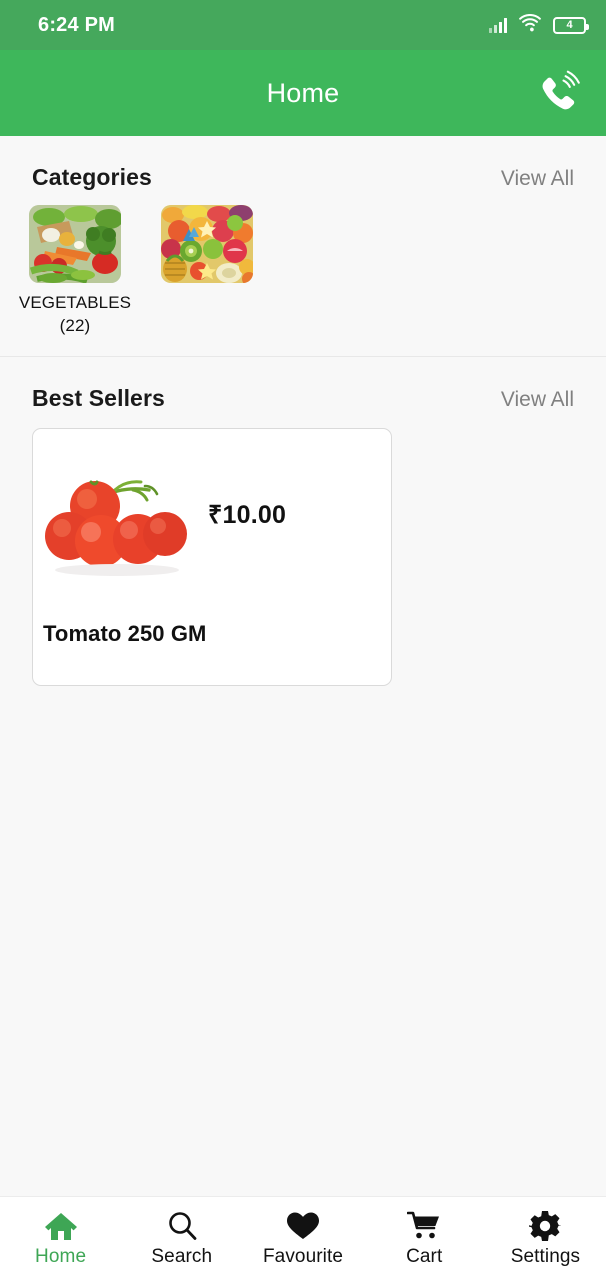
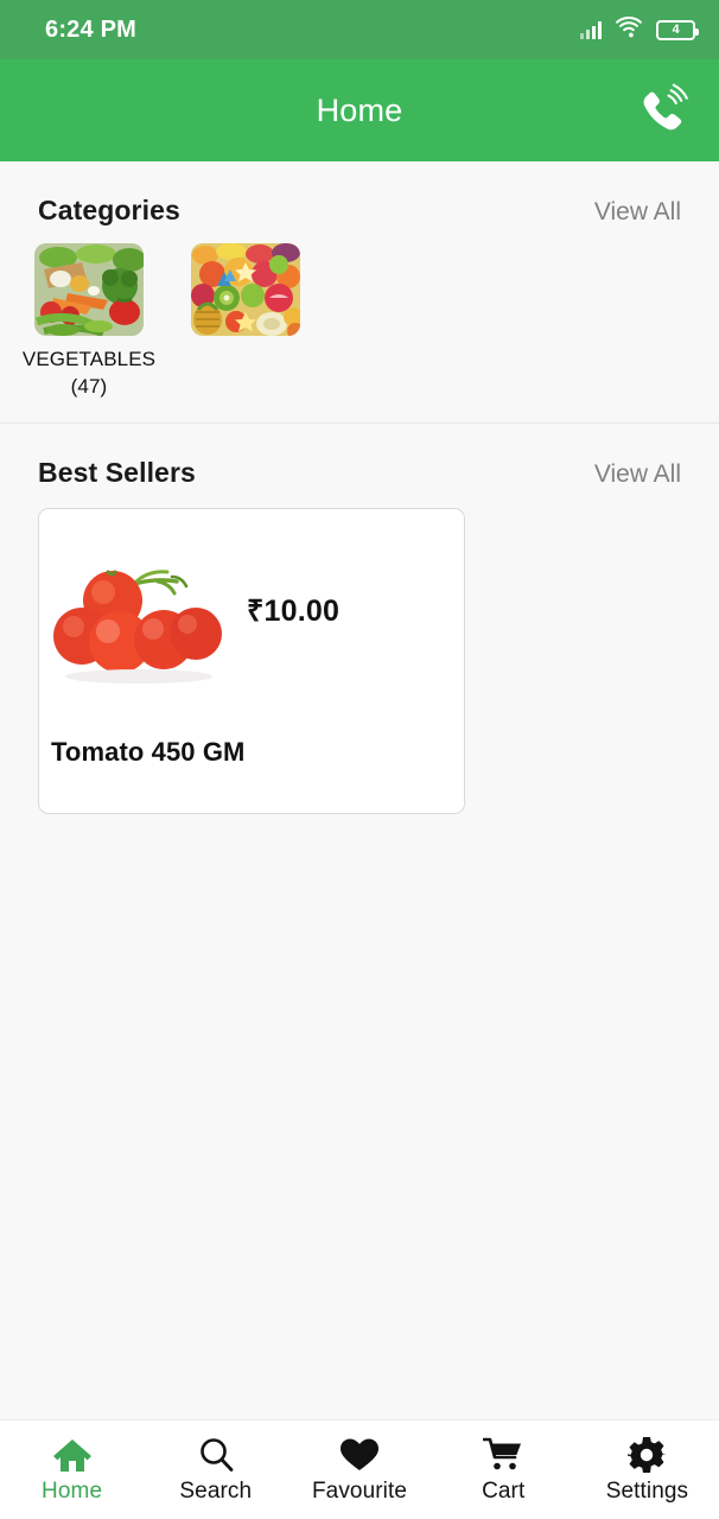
  6:24 PM
  4
  Home
  Categories
  View All
  VEGETABLES
- (22)
+ (47)
  Best Sellers
  View All
  ₹10.00
- Tomato 250 GM
+ Tomato 450 GM
  Home
  Search
  Favourite
  Cart
  Settings
